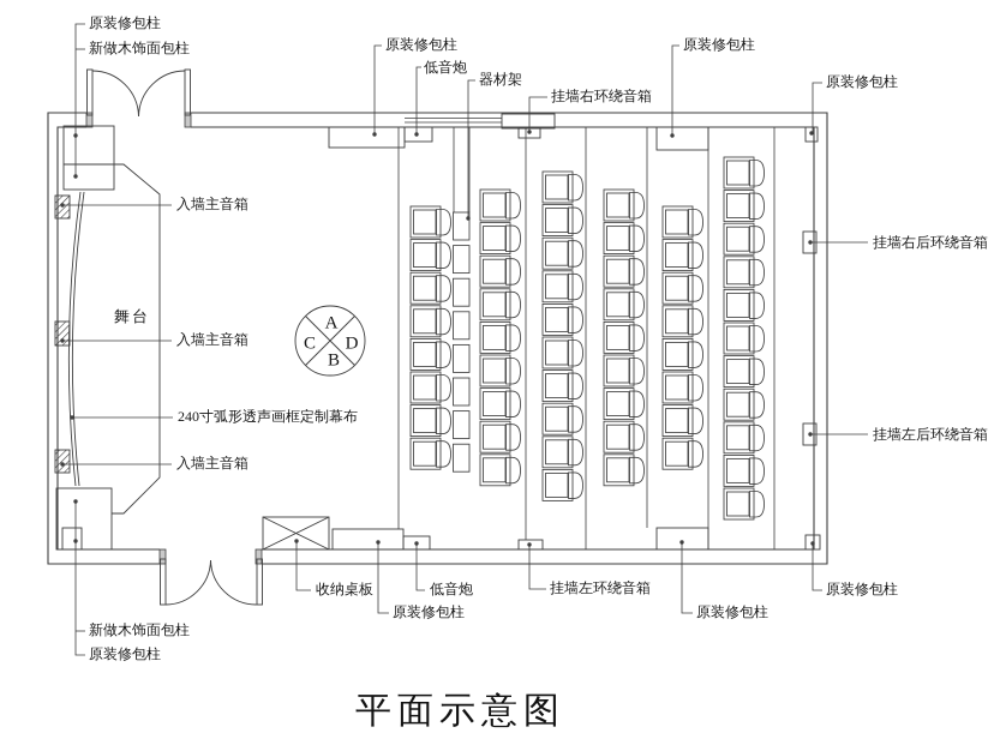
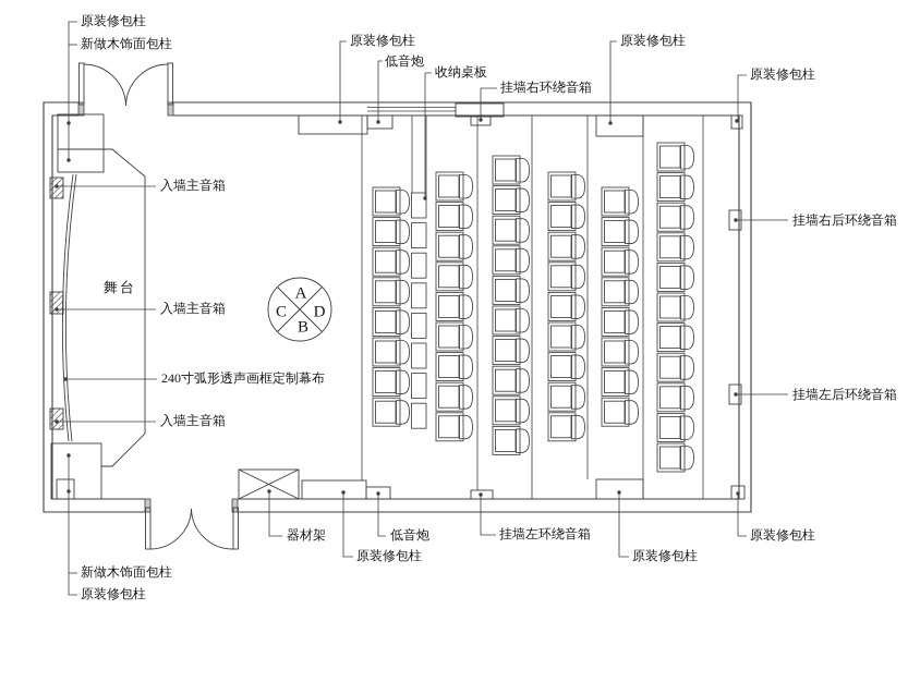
  原装修包柱
  新做木饰面包柱
  原装修包柱
  低音炮
- 器材架
+ 收纳桌板
  挂墙右环绕音箱
  原装修包柱
  原装修包柱
  挂墙右后环绕音箱
  挂墙左后环绕音箱
  入墙主音箱
  入墙主音箱
  240寸弧形透声画框定制幕布
  入墙主音箱
- 收纳桌板
+ 器材架
  原装修包柱
  低音炮
  挂墙左环绕音箱
  原装修包柱
  原装修包柱
  新做木饰面包柱
  原装修包柱
  舞台
  A
  B
  C
  D
- 平面示意图
